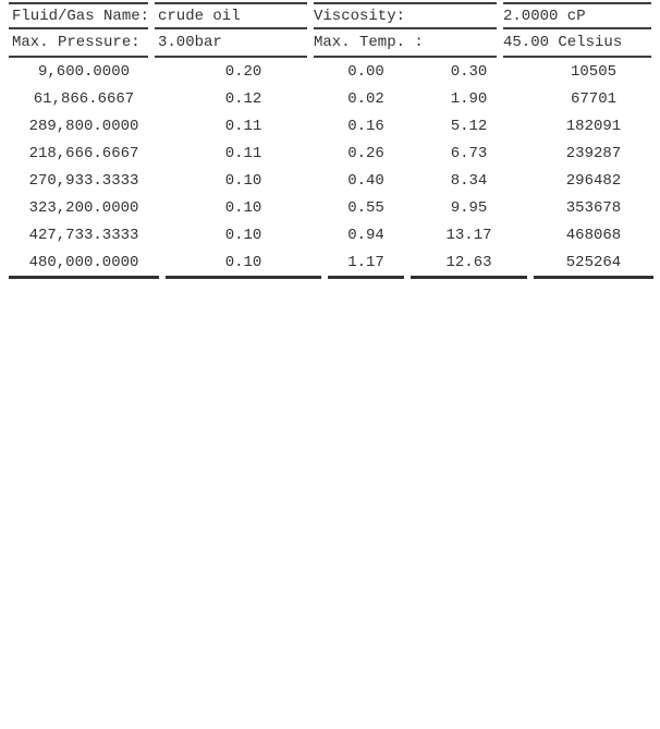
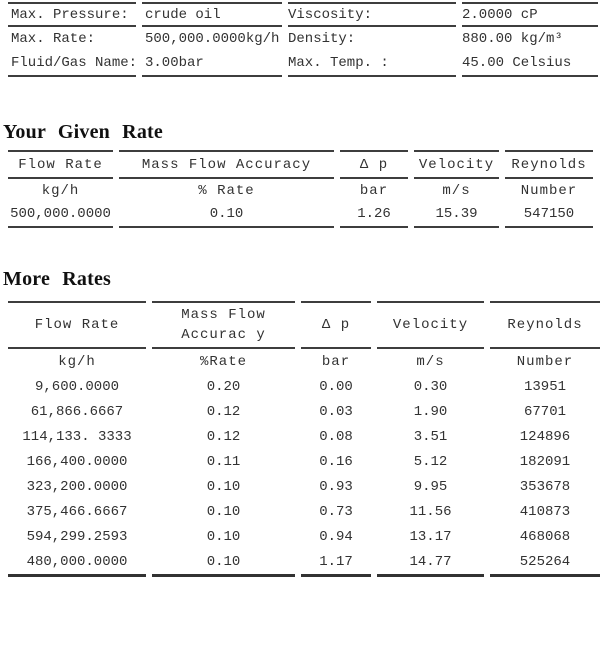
- Fluid/Gas Name:	crude oil	Viscosity:	2.0000 cP
+ Max. Pressure:	crude oil	Viscosity:	2.0000 cP
+ Max. Rate:	500,000.0000kg/h	Density:	880.00 kg/m³
- Max. Pressure:	3.00bar	Max. Temp. :	45.00 Celsius
+ Fluid/Gas Name:	3.00bar	Max. Temp. :	45.00 Celsius
+ Your Given Rate
+ Flow Rate	Mass Flow Accuracy	Δ p	Velocity	Reynolds
+ kg/h	% Rate	bar	m/s	Number
+ 500,000.0000	0.10	1.26	15.39	547150
+ More Rates
+ Flow Rate	Mass FlowAccurac y	Δ p	Velocity	Reynolds
+ kg/h	%Rate	bar	m/s	Number
- 9,600.0000	0.20	0.00	0.30	10505
+ 9,600.0000	0.20	0.00	0.30	13951
- 61,866.6667	0.12	0.02	1.90	67701
+ 61,866.6667	0.12	0.03	1.90	67701
+ 114,133. 3333	0.12	0.08	3.51	124896
- 289,800.0000	0.11	0.16	5.12	182091
+ 166,400.0000	0.11	0.16	5.12	182091
- 218,666.6667	0.11	0.26	6.73	239287
- 270,933.3333	0.10	0.40	8.34	296482
- 323,200.0000	0.10	0.55	9.95	353678
+ 323,200.0000	0.10	0.93	9.95	353678
+ 375,466.6667	0.10	0.73	11.56	410873
- 427,733.3333	0.10	0.94	13.17	468068
+ 594,299.2593	0.10	0.94	13.17	468068
- 480,000.0000	0.10	1.17	12.63	525264
+ 480,000.0000	0.10	1.17	14.77	525264
